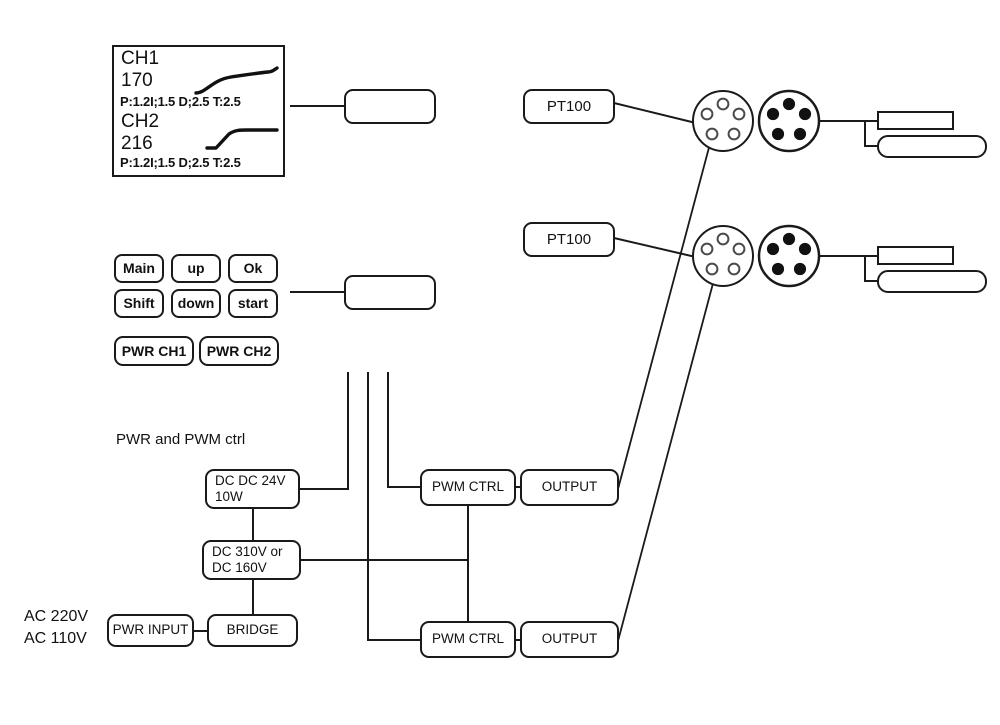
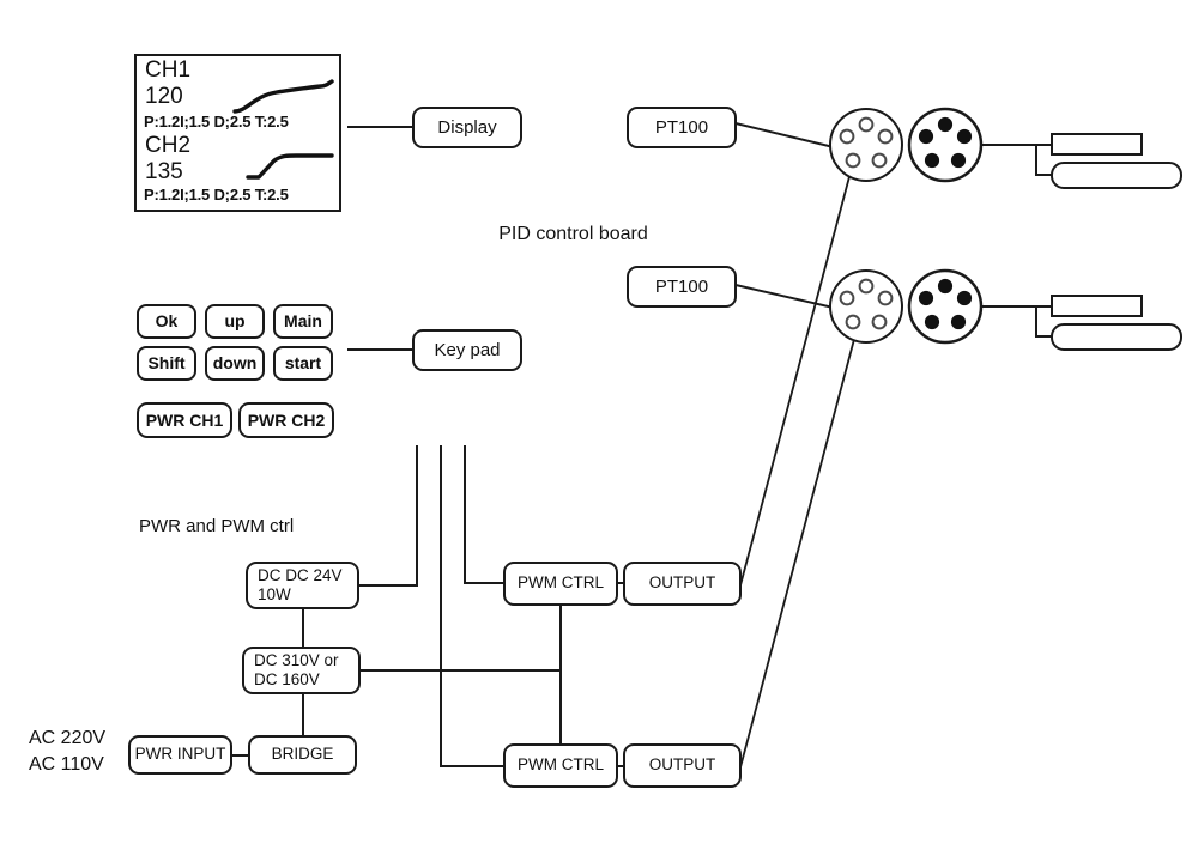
  CH1
- 170
+ 120
  P:1.2I;1.5 D;2.5 T:2.5
  CH2
- 216
+ 135
  P:1.2I;1.5 D;2.5 T:2.5
- Main
+ Ok
  up
- Ok
+ Main
  Shift
  down
  start
  PWR CH1
  PWR CH2
+ Display
+ Key pad
  PT100
  PT100
+ PID control board
  PWR and PWM ctrl
  DC DC 24V
  10W
  DC 310V or
  DC 160V
  PWR INPUT
  BRIDGE
  PWM CTRL
  PWM CTRL
  OUTPUT
  OUTPUT
  AC 220V
  AC 110V
